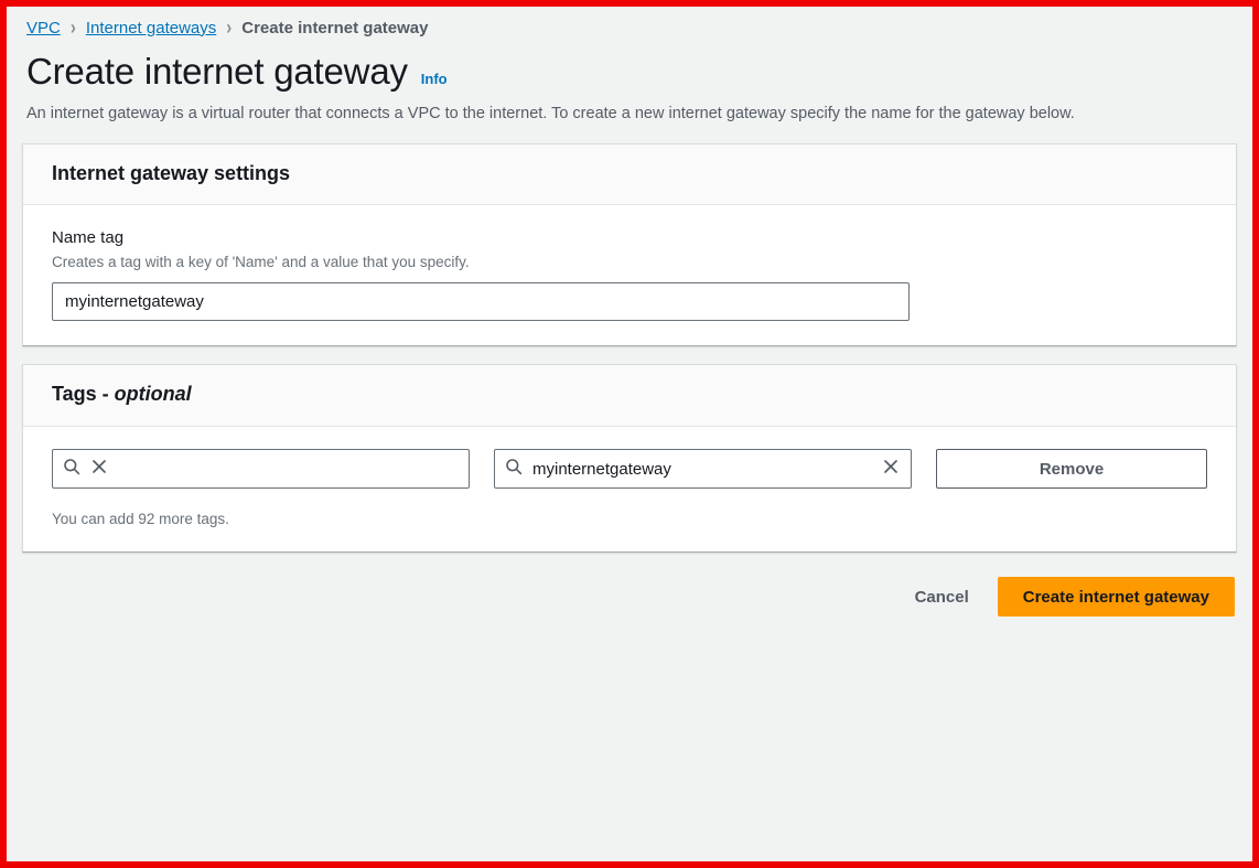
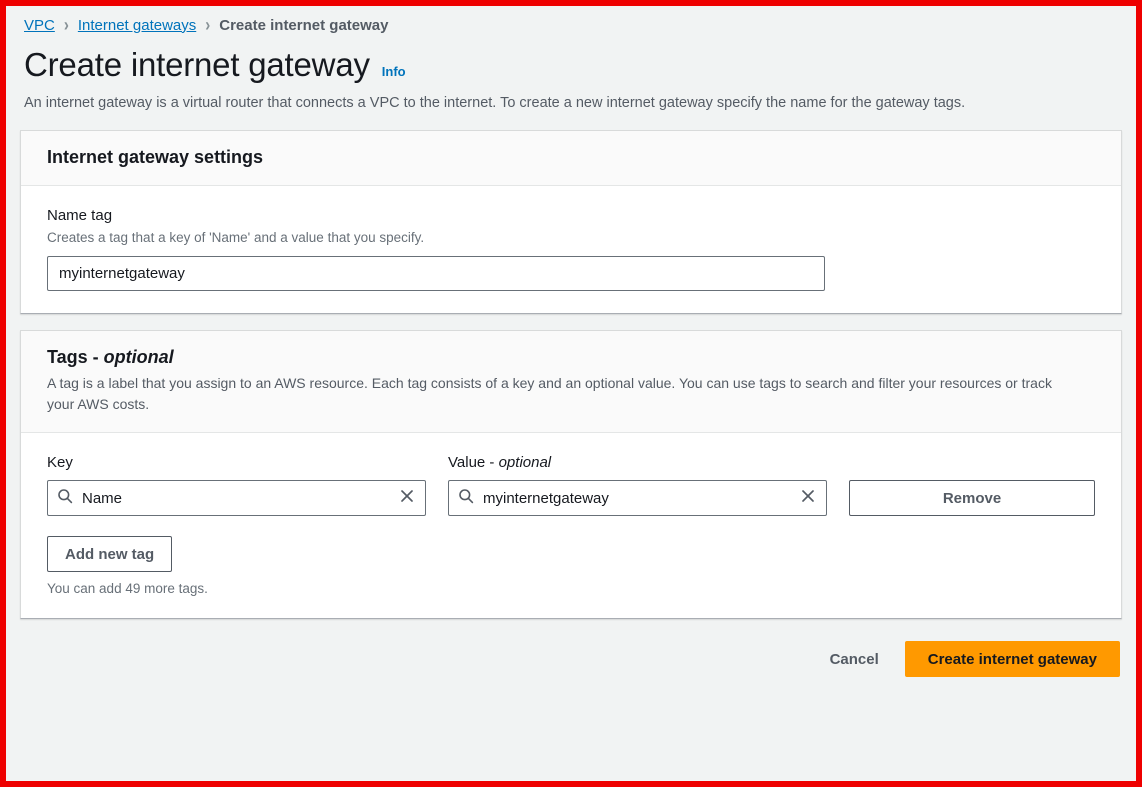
  VPC
  ›
  Internet gateways
  ›
  Create internet gateway
  Create internet gateway
  Info
- An internet gateway is a virtual router that connects a VPC to the internet. To create a new internet gateway specify the name for the gateway below.
+ An internet gateway is a virtual router that connects a VPC to the internet. To create a new internet gateway specify the name for the gateway tags.
  Internet gateway settings
  Name tag
- Creates a tag with a key of 'Name' and a value that you specify.
+ Creates a tag that a key of 'Name' and a value that you specify.
  myinternetgateway
  Tags - optional
+ A tag is a label that you assign to an AWS resource. Each tag consists of a key and an optional value. You can use tags to search and filter your resources or track your AWS costs.
+ Key
+ Value - optional
+ Name
  myinternetgateway
  Remove
+ Add new tag
- You can add 92 more tags.
+ You can add 49 more tags.
  Cancel
  Create internet gateway
